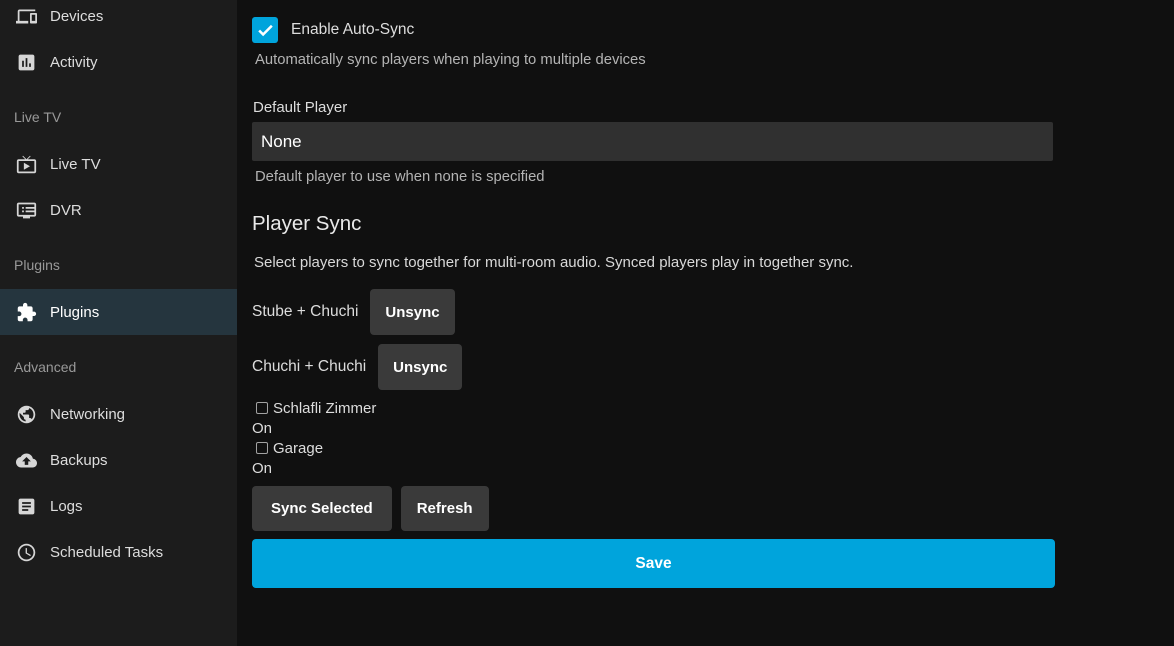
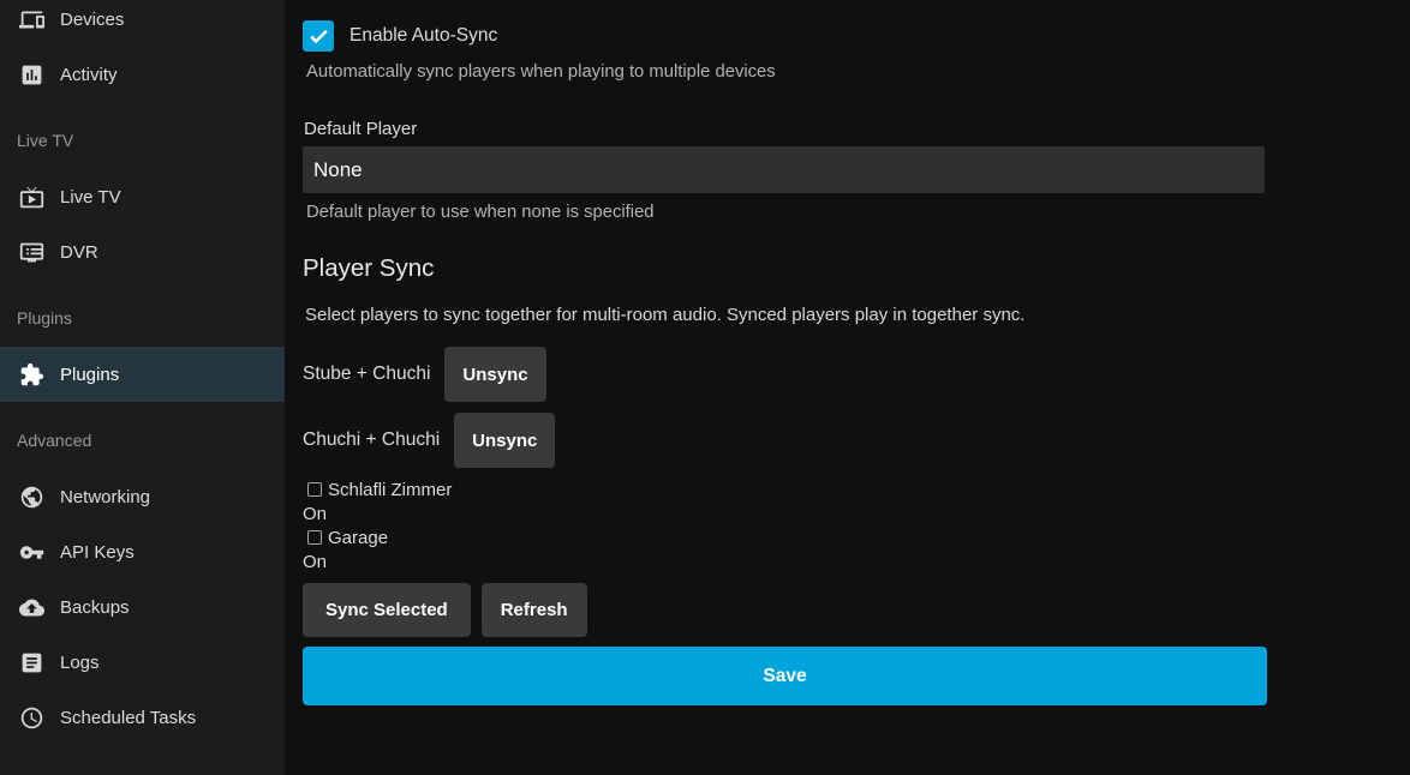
  Devices
  Activity
  Live TV
  Live TV
  DVR
  Plugins
  Plugins
  Advanced
  Networking
+ API Keys
  Backups
  Logs
  Scheduled Tasks
  Enable Auto-Sync
  Automatically sync players when playing to multiple devices
  Default Player
  None
  Default player to use when none is specified
  Player Sync
  Select players to sync together for multi-room audio. Synced players play in together sync.
  Stube + Chuchi
  Unsync
  Chuchi + Chuchi
  Unsync
  Schlafli Zimmer
  On
  Garage
  On
  Sync Selected
  Refresh
  Save
